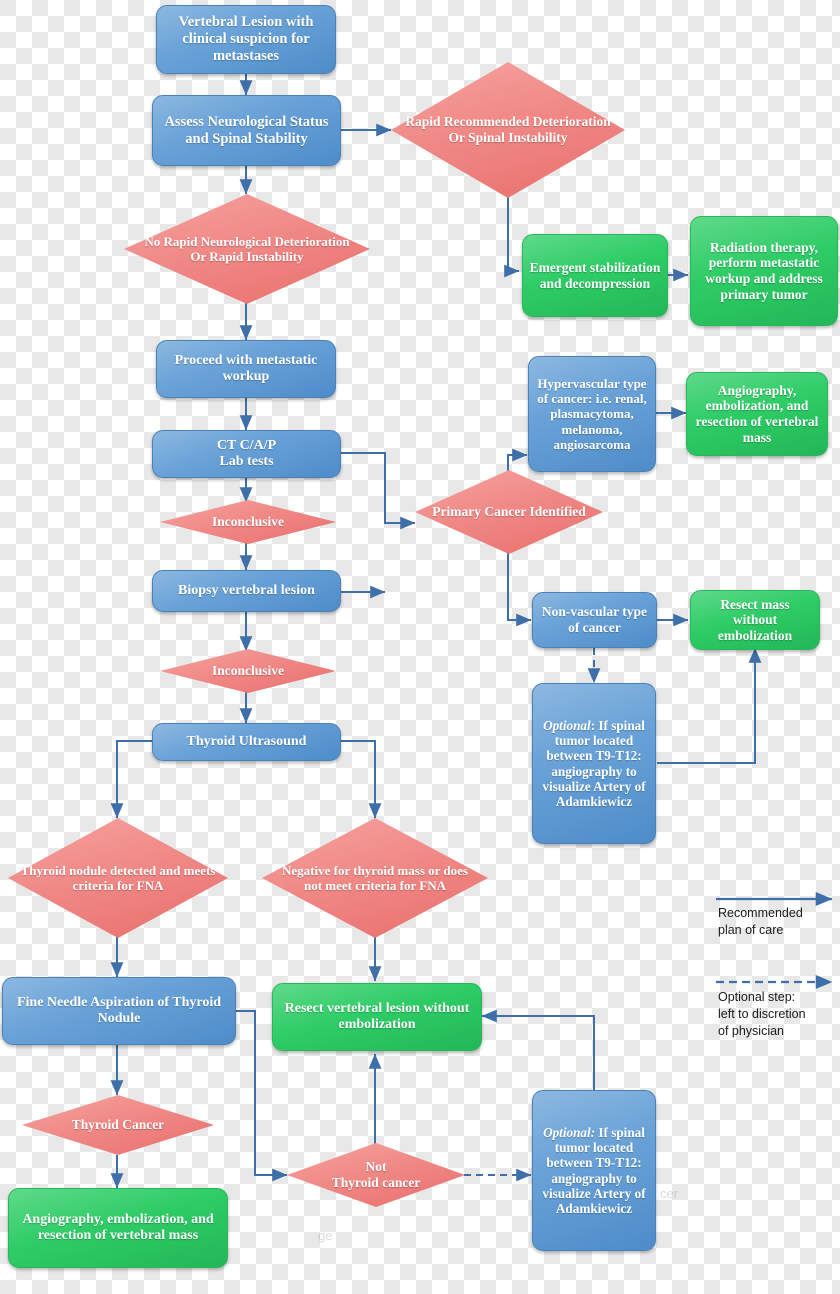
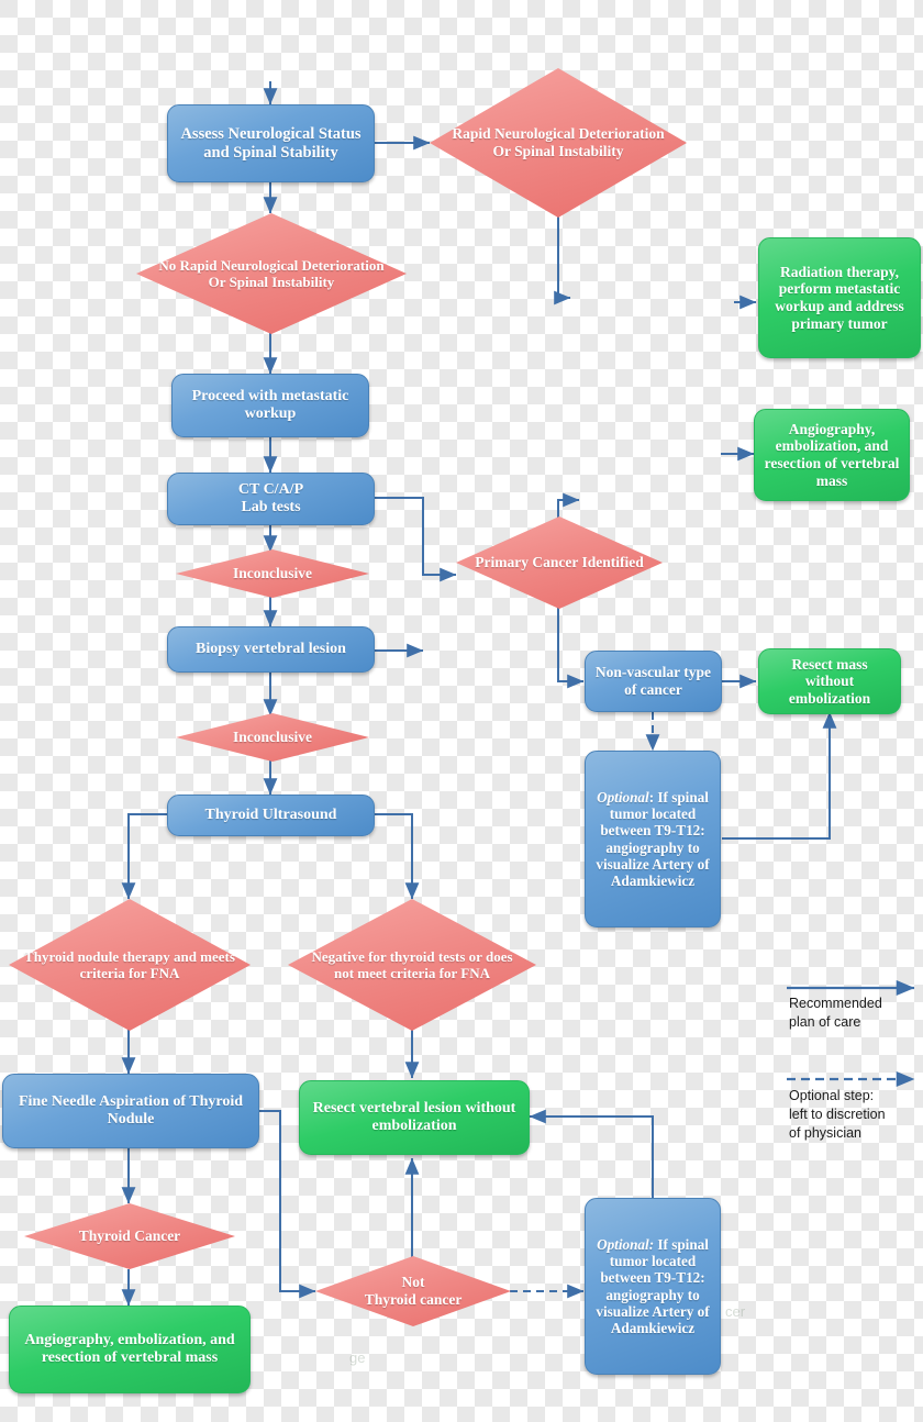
- Vertebral Lesion with clinical suspicion for metastases
  Assess Neurological Status and Spinal Stability
- Rapid Recommended Deterioration Or Spinal Instability
+ Rapid Neurological Deterioration Or Spinal Instability
- No Rapid Neurological Deterioration Or Rapid Instability
+ No Rapid Neurological Deterioration Or Spinal Instability
- Emergent stabilization and decompression
  Radiation therapy, perform metastatic workup and address primary tumor
  Proceed with metastatic workup
  CT C/A/P
  Lab tests
  Inconclusive
  Biopsy vertebral lesion
  Inconclusive
  Primary Cancer Identified
- Hypervascular type of cancer: i.e. renal, plasmacytoma, melanoma, angiosarcoma
  Angiography, embolization, and resection of vertebral mass
  Non-vascular type of cancer
  Resect mass without embolization
  Optional: If spinal tumor located between T9-T12: angiography to visualize Artery of Adamkiewicz
  Thyroid Ultrasound
- Thyroid nodule detected and meets criteria for FNA
+ Thyroid nodule therapy and meets criteria for FNA
- Negative for thyroid mass or does not meet criteria for FNA
+ Negative for thyroid tests or does not meet criteria for FNA
  Fine Needle Aspiration of Thyroid Nodule
  Resect vertebral lesion without embolization
  Thyroid Cancer
  Not
  Thyroid cancer
  Angiography, embolization, and resection of vertebral mass
  Optional: If spinal tumor located between T9-T12: angiography to visualize Artery of Adamkiewicz
  Recommended
  plan of care
  Optional step:
  left to discretion
  of physician
  cer
  ge
